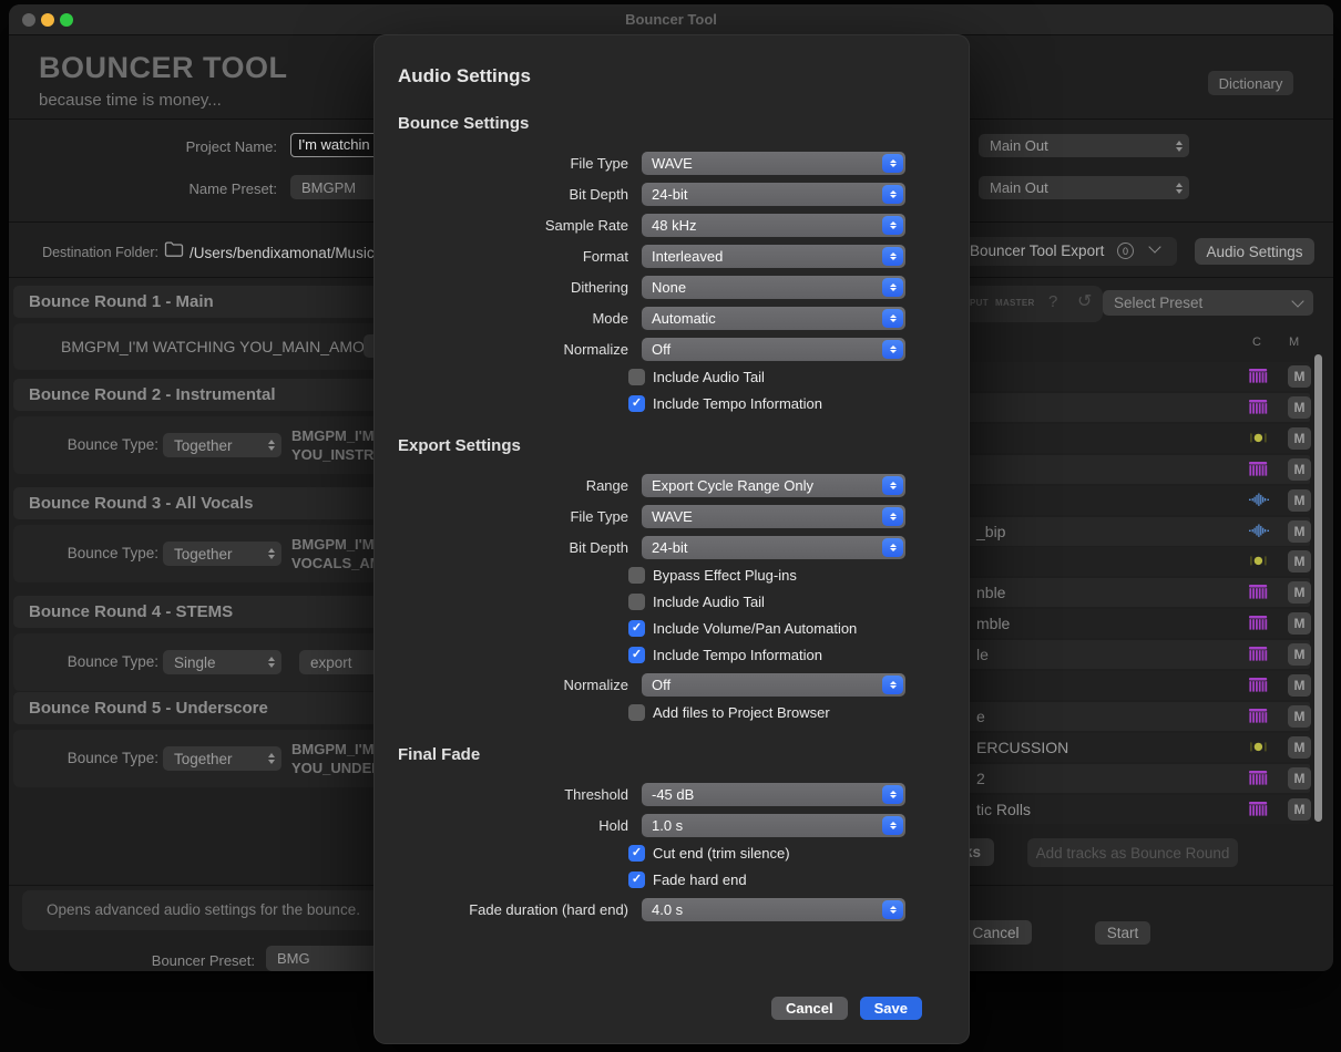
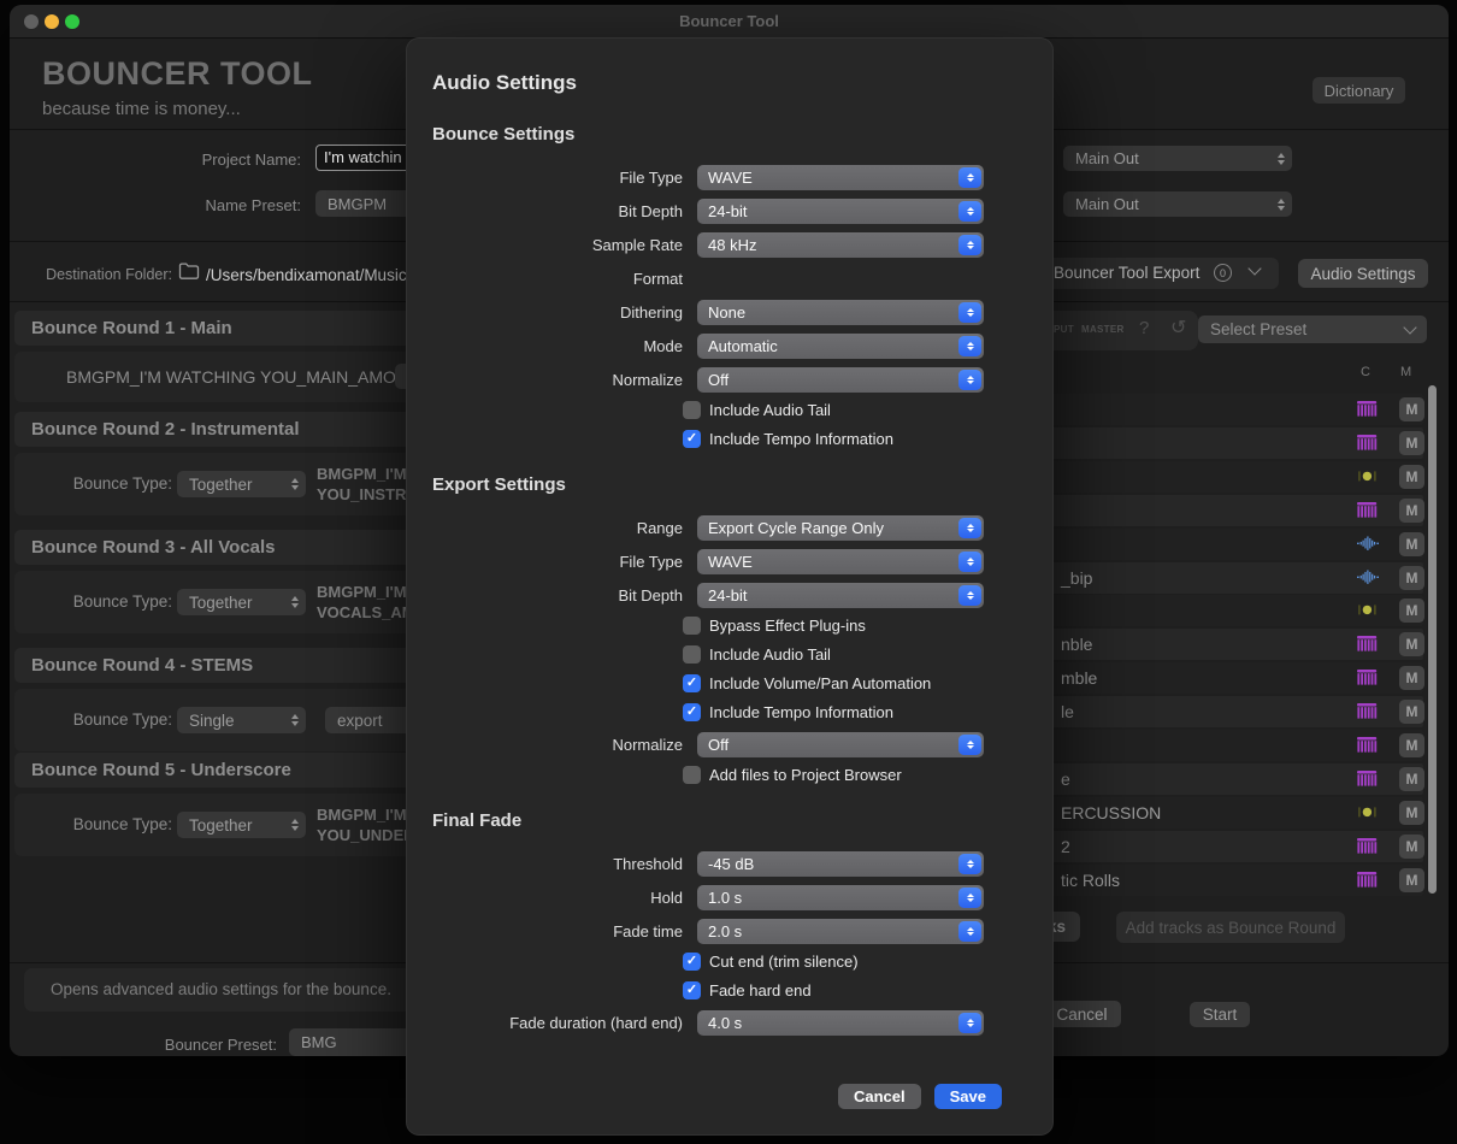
  Bouncer Tool
  BOUNCER TOOL
  because time is money...
  Dictionary
  Project Name:
  I'm watchin
  Main Out
  Name Preset:
  BMGPM
  Main Out
  Destination Folder:
  /Users/bendixamonat/Music
  Bouncer Tool Export
  0
  Audio Settings
  PUT
  MASTER
  ?
  ↺
  Select Preset
  Bounce Round 1 - Main
  BMGPM_I'M WATCHING YOU_MAIN_AMO
  Bounce Round 2 - Instrumental
  Bounce Type:
  Together
  BMGPM_I'M
  YOU_INSTR
  Bounce Round 3 - All Vocals
  Bounce Type:
  Together
  BMGPM_I'M
  VOCALS_A
  Bounce Round 4 - STEMS
  Bounce Type:
  Single
  export
  Bounce Round 5 - Underscore
  Bounce Type:
  Together
  BMGPM_I'M
  YOU_UNDE
  C
  M
  M
  M
  M
  M
  M
  _bip
  M
  M
  nble
  M
  mble
  M
  le
  M
  M
  e
  M
  ERCUSSION
  M
  2
  M
  tic Rolls
  M
  Add tracks as Bounce Round
  Opens advanced audio settings for the bounce.
  Bouncer Preset:
  BMG
  Cancel
  Start
  Audio Settings
  Bounce Settings
  File Type
  WAVE
  Bit Depth
  24-bit
  Sample Rate
  48 kHz
  Format
- Interleaved
  Dithering
  None
  Mode
  Automatic
  Normalize
  Off
  Include Audio Tail
  ✓
  Include Tempo Information
  Export Settings
  Range
  Export Cycle Range Only
  File Type
  WAVE
  Bit Depth
  24-bit
  Bypass Effect Plug-ins
  Include Audio Tail
  ✓
  Include Volume/Pan Automation
  ✓
  Include Tempo Information
  Normalize
  Off
  Add files to Project Browser
  Final Fade
  Threshold
  -45 dB
  Hold
  1.0 s
+ Fade time
+ 2.0 s
  ✓
  Cut end (trim silence)
  ✓
  Fade hard end
  Fade duration (hard end)
  4.0 s
  Cancel
  Save
